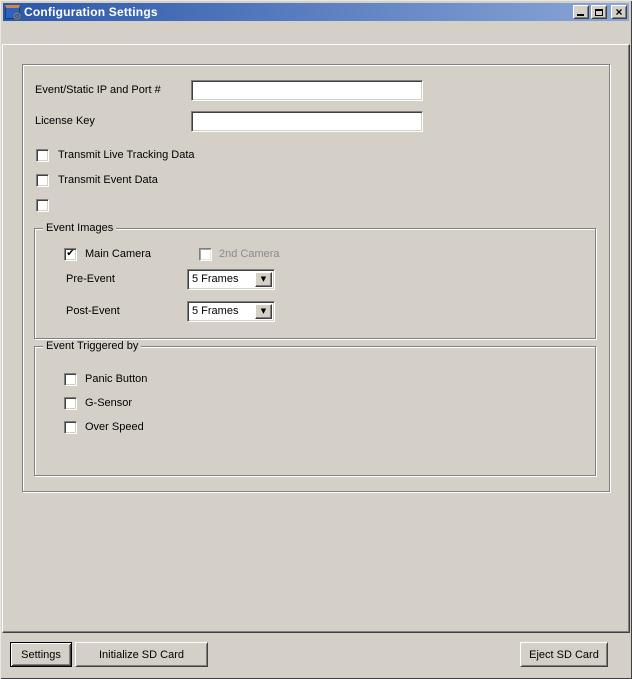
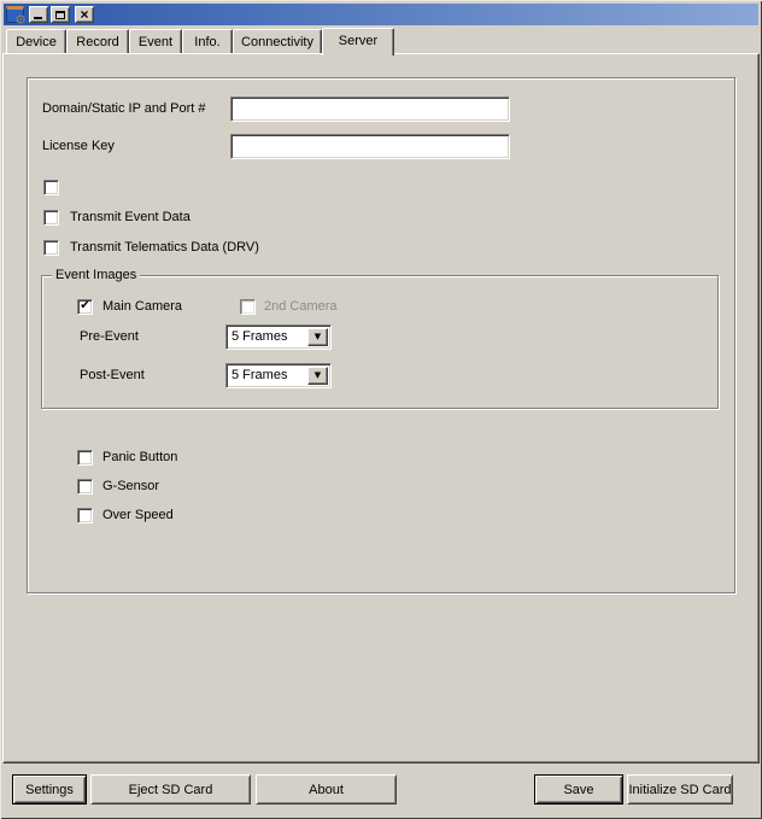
  ⚙
- Configuration Settings
  ×
+ Device
+ Record
+ Event
+ Info.
+ Connectivity
+ Server
- Event/Static IP and Port #
+ Domain/Static IP and Port #
  License Key
- Transmit Live Tracking Data
  Transmit Event Data
+ Transmit Telematics Data (DRV)
  Event Images
  ✔
  Main Camera
  2nd Camera
  Pre-Event
  5 Frames
  ▼
  Post-Event
  5 Frames
  ▼
- Event Triggered by
  Panic Button
  G-Sensor
  Over Speed
  Settings
- Initialize SD Card
+ Eject SD Card
+ About
+ Save
- Eject SD Card
+ Initialize SD Card
